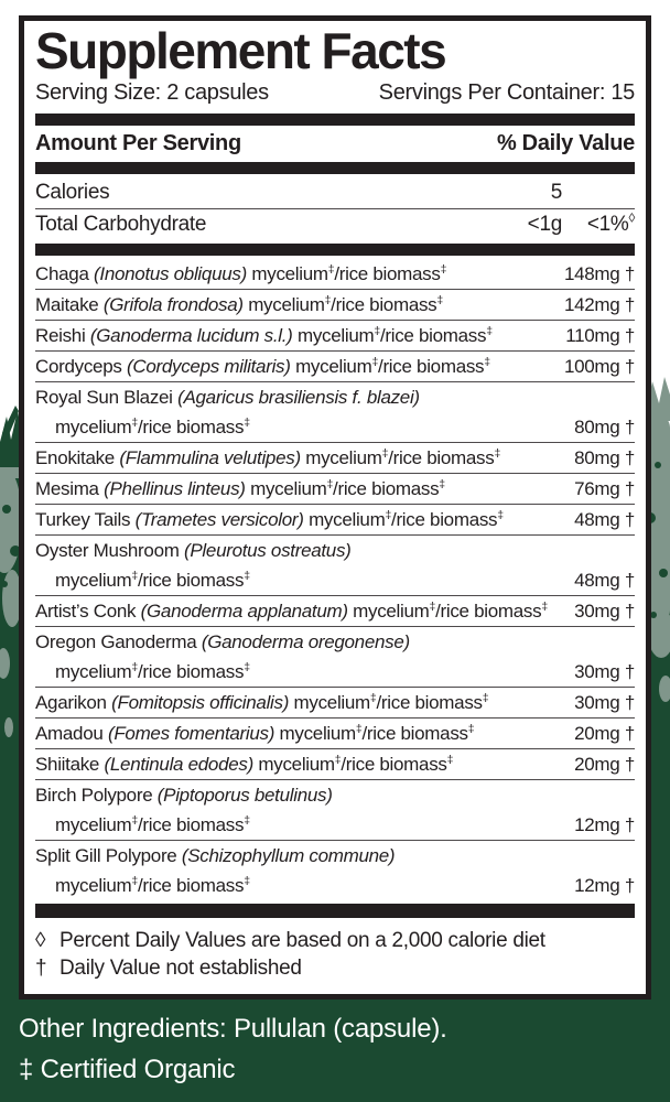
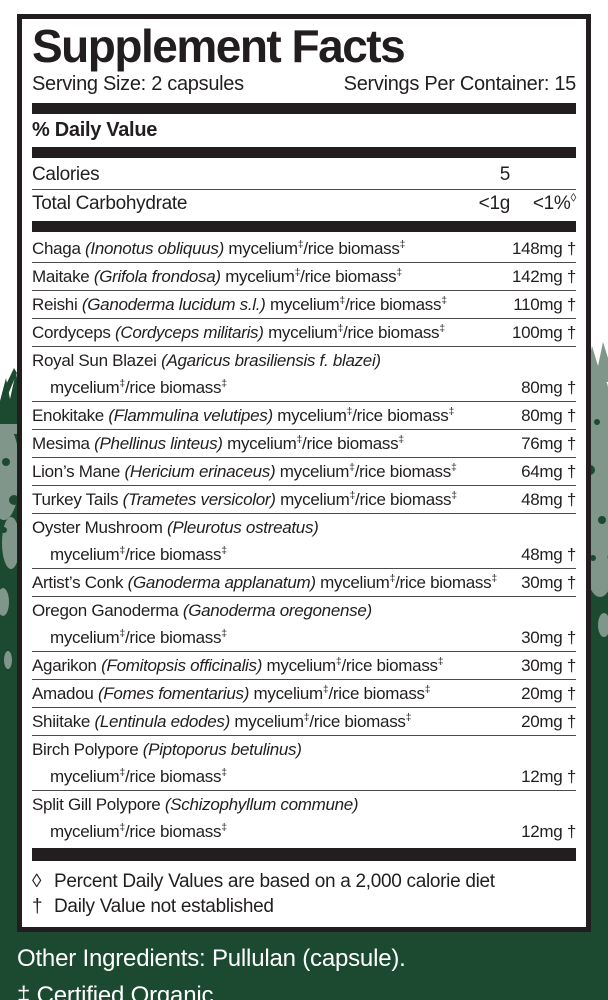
  Supplement Facts
  Serving Size: 2 capsules
  Servings Per Container: 15
- Amount Per Serving
  % Daily Value
  Calories
  5
  Total Carbohydrate
  <1g
  <1%◊
  Chaga (Inonotus obliquus) mycelium‡/rice biomass‡
  148mg †
  Maitake (Grifola frondosa) mycelium‡/rice biomass‡
  142mg †
  Reishi (Ganoderma lucidum s.l.) mycelium‡/rice biomass‡
  110mg †
  Cordyceps (Cordyceps militaris) mycelium‡/rice biomass‡
  100mg †
  Royal Sun Blazei (Agaricus brasiliensis f. blazei)
  mycelium‡/rice biomass‡
  80mg †
  Enokitake (Flammulina velutipes) mycelium‡/rice biomass‡
  80mg †
  Mesima (Phellinus linteus) mycelium‡/rice biomass‡
  76mg †
+ Lion’s Mane (Hericium erinaceus) mycelium‡/rice biomass‡
+ 64mg †
  Turkey Tails (Trametes versicolor) mycelium‡/rice biomass‡
  48mg †
  Oyster Mushroom (Pleurotus ostreatus)
  mycelium‡/rice biomass‡
  48mg †
  Artist’s Conk (Ganoderma applanatum) mycelium‡/rice biomass‡
  30mg †
  Oregon Ganoderma (Ganoderma oregonense)
  mycelium‡/rice biomass‡
  30mg †
  Agarikon (Fomitopsis officinalis) mycelium‡/rice biomass‡
  30mg †
  Amadou (Fomes fomentarius) mycelium‡/rice biomass‡
  20mg †
  Shiitake (Lentinula edodes) mycelium‡/rice biomass‡
  20mg †
  Birch Polypore (Piptoporus betulinus)
  mycelium‡/rice biomass‡
  12mg †
  Split Gill Polypore (Schizophyllum commune)
  mycelium‡/rice biomass‡
  12mg †
  ◊ Percent Daily Values are based on a 2,000 calorie diet
  † Daily Value not established
  Other Ingredients: Pullulan (capsule).
  ‡ Certified Organic
